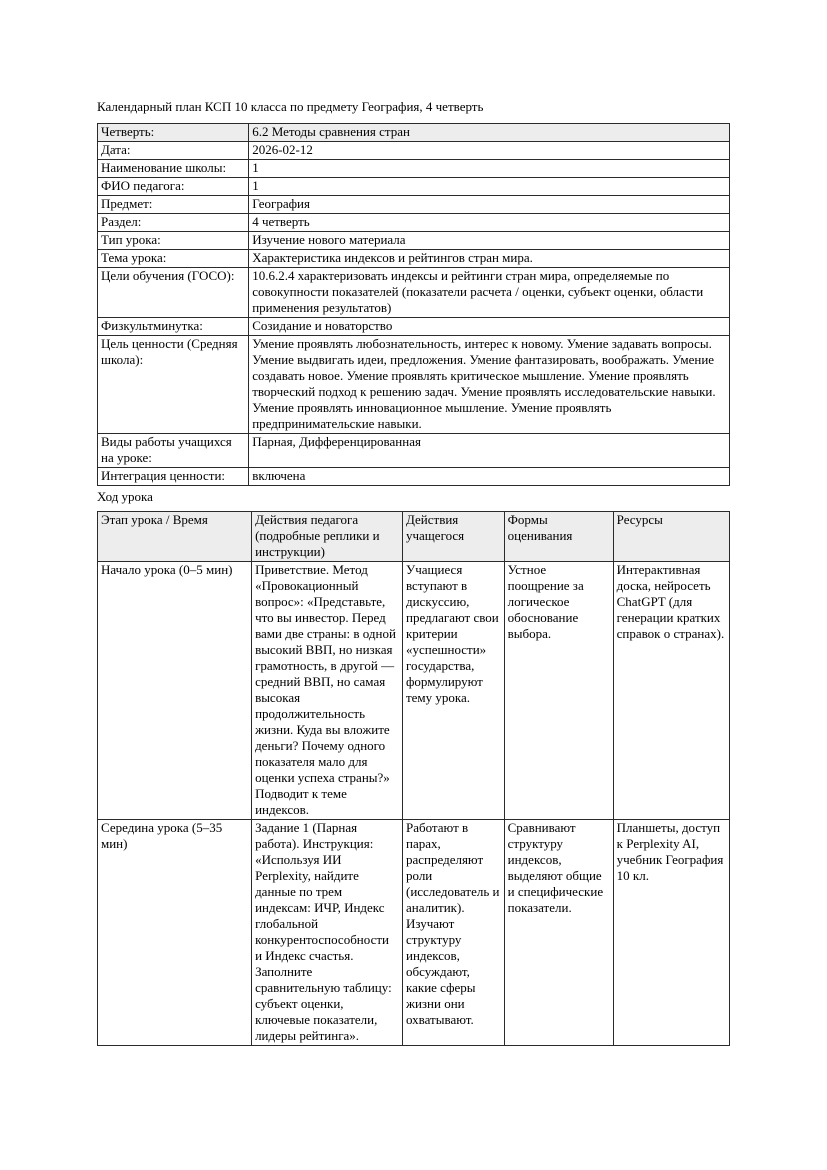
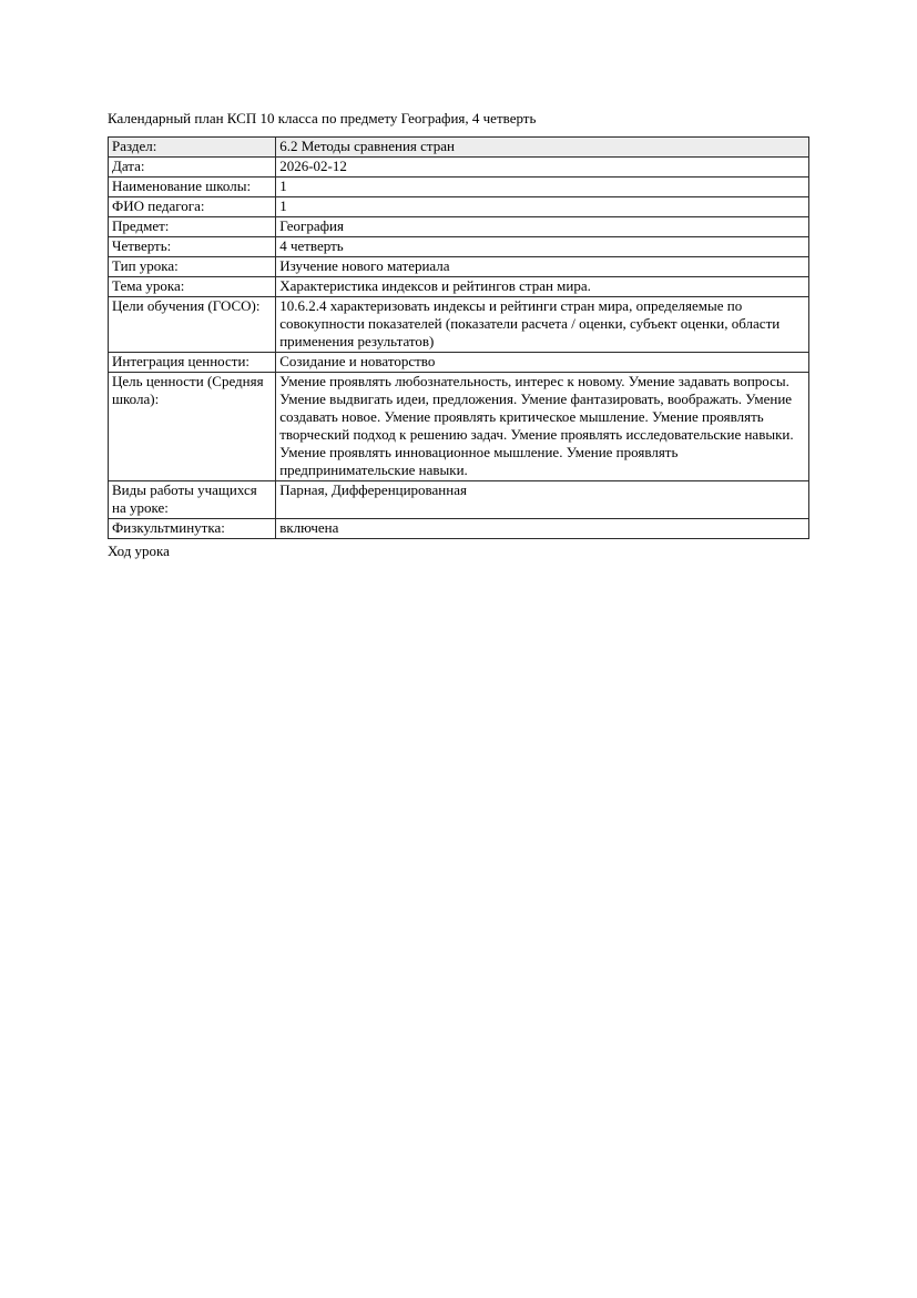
  Календарный план КСП 10 класса по предмету География, 4 четверть
- Четверть:	6.2 Методы сравнения стран
+ Раздел:	6.2 Методы сравнения стран
  Дата:	2026-02-12
  Наименование школы:	1
  ФИО педагога:	1
  Предмет:	География
- Раздел:	4 четверть
+ Четверть:	4 четверть
  Тип урока:	Изучение нового материала
  Тема урока:	Характеристика индексов и рейтингов стран мира.
  Цели обучения (ГОСО):	10.6.2.4 характеризовать индексы и рейтинги стран мира, определяемые по совокупности показателей (показатели расчета / оценки, субъект оценки, области применения результатов)
- Физкультминутка:	Созидание и новаторство
+ Интеграция ценности:	Созидание и новаторство
  Цель ценности (Средняя школа):	Умение проявлять любознательность, интерес к новому. Умение задавать вопросы. Умение выдвигать идеи, предложения. Умение фантазировать, воображать. Умение создавать новое. Умение проявлять критическое мышление. Умение проявлять творческий подход к решению задач. Умение проявлять исследовательские навыки. Умение проявлять инновационное мышление. Умение проявлять предпринимательские навыки.
  Виды работы учащихся на уроке:	Парная, Дифференцированная
- Интеграция ценности:	включена
+ Физкультминутка:	включена
  Ход урока
- Этап урока / Время	Действия педагога (подробные реплики и инструкции)	Действия учащегося	Формы оценивания	Ресурсы
- Начало урока (0–5 мин)	Приветствие. Метод «Провокационный вопрос»: «Представьте, что вы инвестор. Перед вами две страны: в одной высокий ВВП, но низкая грамотность, в другой — средний ВВП, но самая высокая продолжительность жизни. Куда вы вложите деньги? Почему одного показателя мало для оценки успеха страны?» Подводит к теме индексов.	Учащиеся вступают в дискуссию, предлагают свои критерии «успешности» государства, формулируют тему урока.	Устное поощрение за логическое обоснование выбора.	Интерактивная доска, нейросеть ChatGPT (для генерации кратких справок о странах).
- Середина урока (5–35 мин)	Задание 1 (Парная работа). Инструкция: «Используя ИИ Perplexity, найдите данные по трем индексам: ИЧР, Индекс глобальной конкурентоспособности и Индекс счастья. Заполните сравнительную таблицу: субъект оценки, ключевые показатели, лидеры рейтинга».	Работают в парах, распределяют роли (исследователь и аналитик). Изучают структуру индексов, обсуждают, какие сферы жизни они охватывают.	Сравнивают структуру индексов, выделяют общие и специфические показатели.	Планшеты, доступ к Perplexity AI, учебник География 10 кл.
